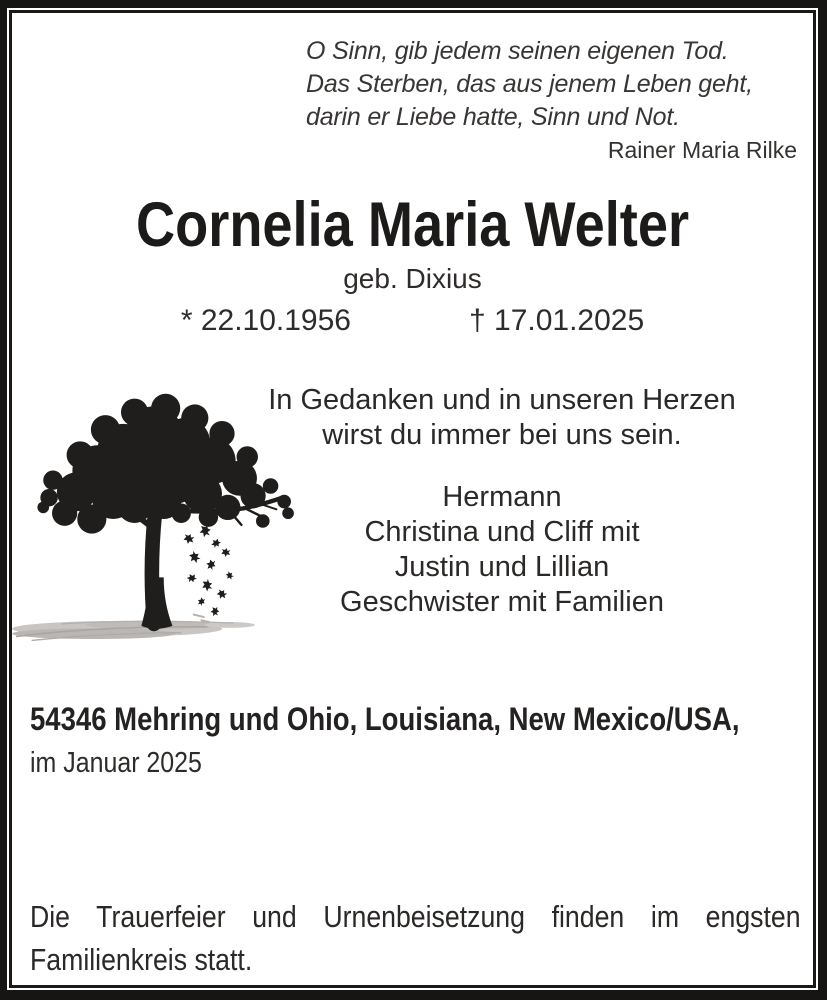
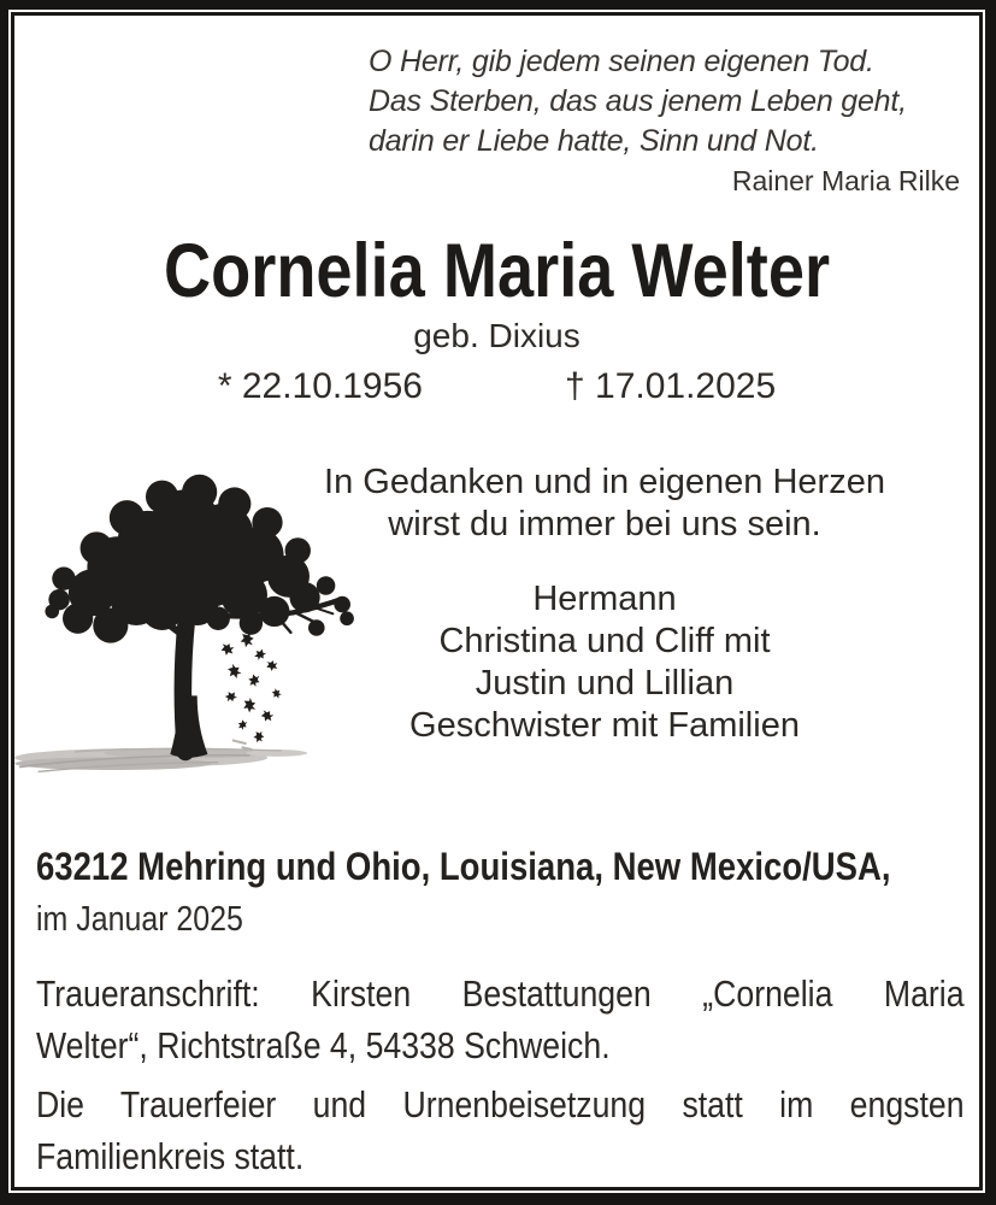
- O Sinn, gib jedem seinen eigenen Tod.
+ O Herr, gib jedem seinen eigenen Tod.
  Das Sterben, das aus jenem Leben geht,
  darin er Liebe hatte, Sinn und Not.
  Rainer Maria Rilke
  Cornelia Maria Welter
  geb. Dixius
  * 22.10.1956
  † 17.01.2025
- In Gedanken und in unseren Herzen
+ In Gedanken und in eigenen Herzen
  wirst du immer bei uns sein.
  Hermann
  Christina und Cliff mit
  Justin und Lillian
  Geschwister mit Familien
- 54346 Mehring und Ohio, Louisiana, New Mexico/USA,
+ 63212 Mehring und Ohio, Louisiana, New Mexico/USA,
  im Januar 2025
+ Traueranschrift: Kirsten Bestattungen „Cornelia Maria
+ Welter“, Richtstraße 4, 54338 Schweich.
- Die Trauerfeier und Urnenbeisetzung finden im engsten
+ Die Trauerfeier und Urnenbeisetzung statt im engsten
  Familienkreis statt.
